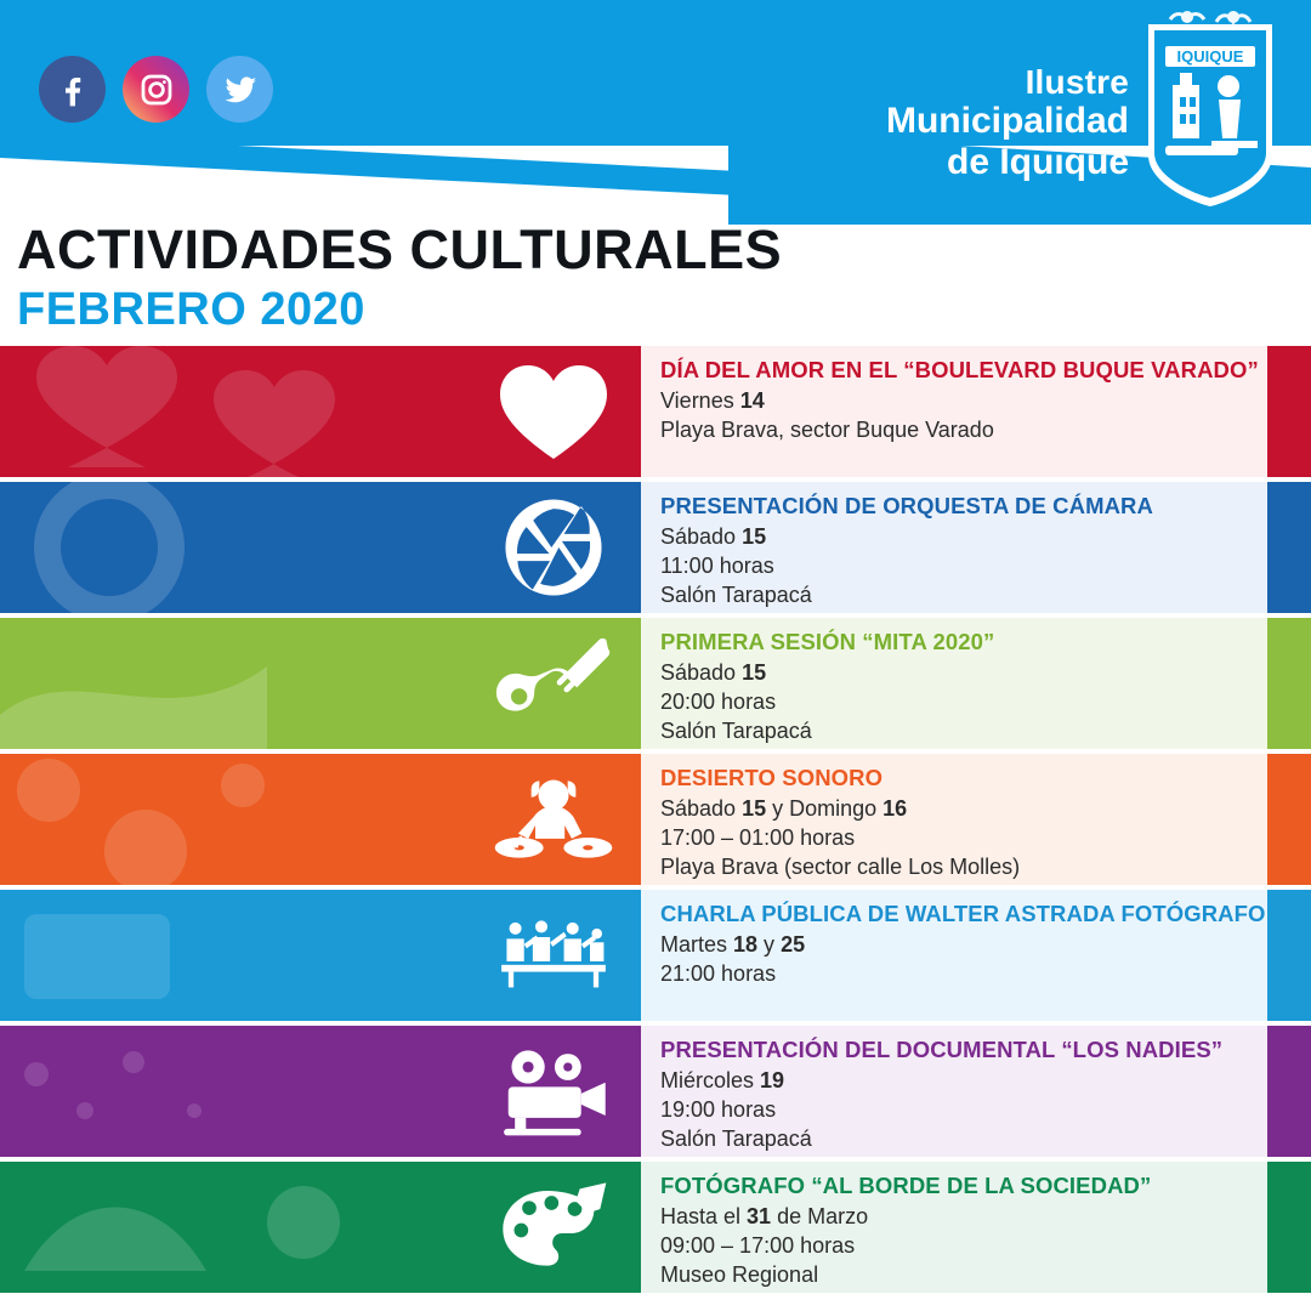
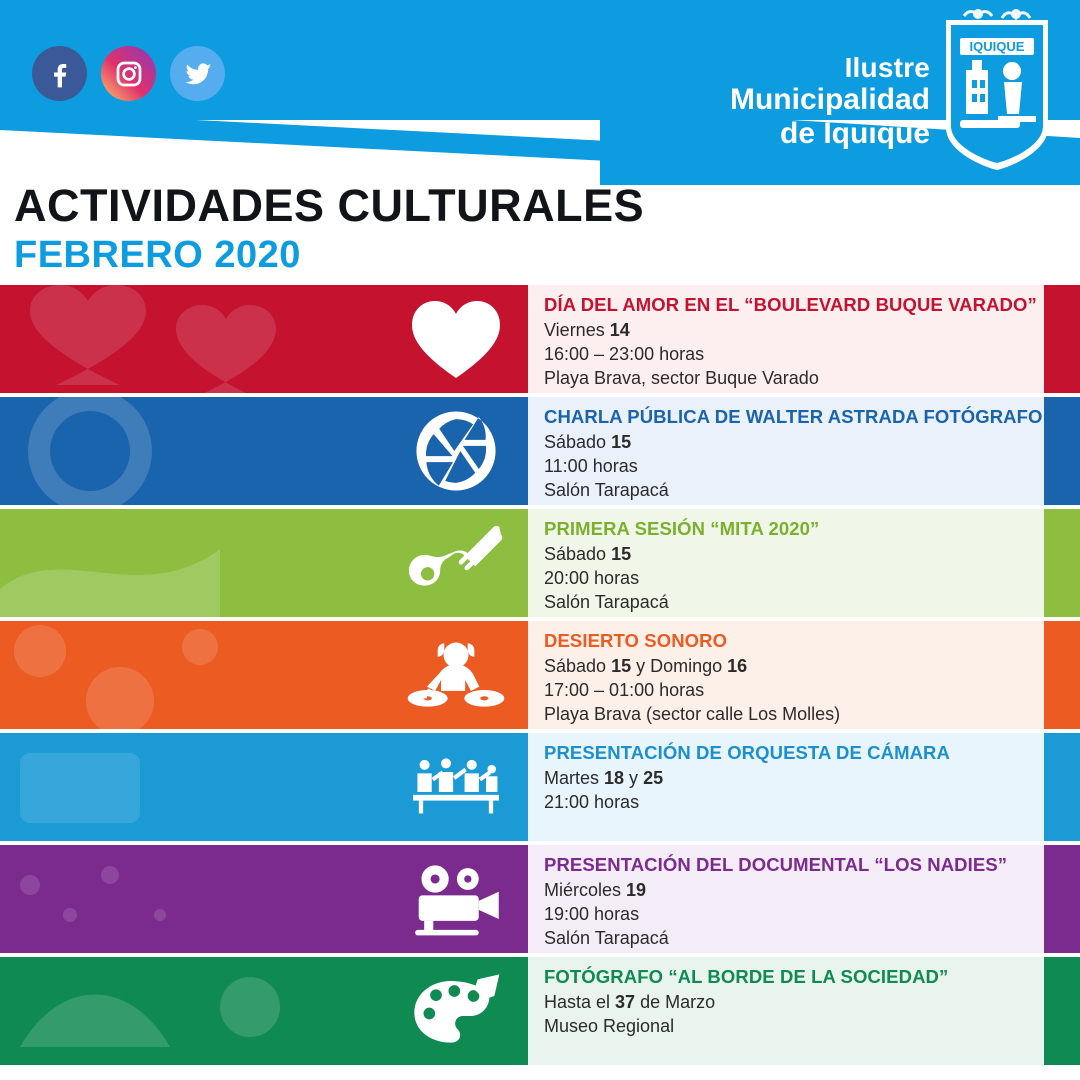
  Ilustre
  Municipalidad
  de Iquique
  IQUIQUE
  ACTIVIDADES CULTURALES
  FEBRERO 2020
  DÍA DEL AMOR EN EL “BOULEVARD BUQUE VARADO”
  Viernes 14
+ 16:00 – 23:00 horas
  Playa Brava, sector Buque Varado
- PRESENTACIÓN DE ORQUESTA DE CÁMARA
+ CHARLA PÚBLICA DE WALTER ASTRADA FOTÓGRAFO
  Sábado 15
  11:00 horas
  Salón Tarapacá
  PRIMERA SESIÓN “MITA 2020”
  Sábado 15
  20:00 horas
  Salón Tarapacá
  DESIERTO SONORO
  Sábado 15 y Domingo 16
  17:00 – 01:00 horas
  Playa Brava (sector calle Los Molles)
- CHARLA PÚBLICA DE WALTER ASTRADA FOTÓGRAFO
+ PRESENTACIÓN DE ORQUESTA DE CÁMARA
  Martes 18 y 25
  21:00 horas
  PRESENTACIÓN DEL DOCUMENTAL “LOS NADIES”
  Miércoles 19
  19:00 horas
  Salón Tarapacá
  FOTÓGRAFO “AL BORDE DE LA SOCIEDAD”
- Hasta el 31 de Marzo
+ Hasta el 37 de Marzo
- 09:00 – 17:00 horas
  Museo Regional
